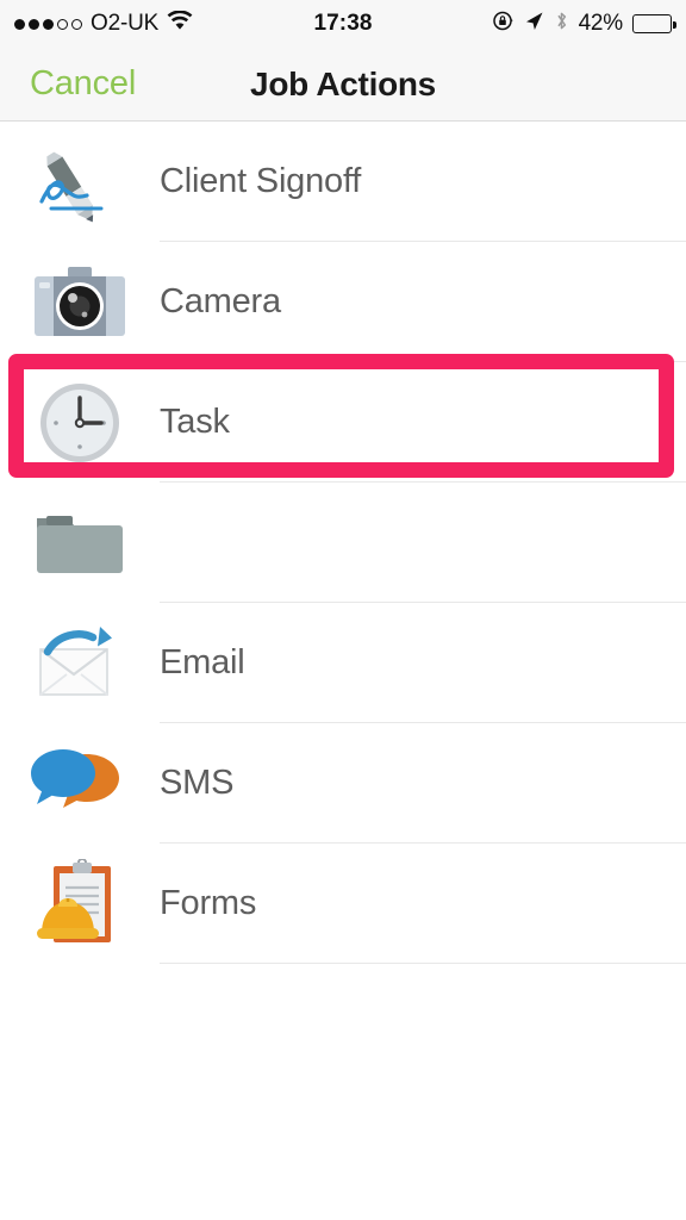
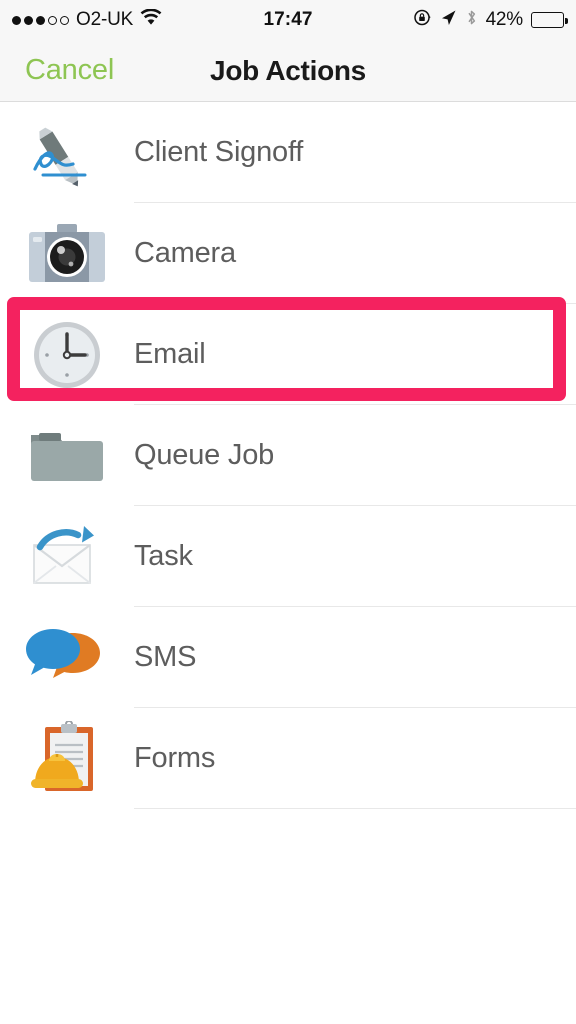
  O2-UK
- 17:38
+ 17:47
  42%
  Cancel
  Job Actions
  Client Signoff
  Camera
- Task
+ Email
+ Queue Job
- Email
+ Task
  SMS
  Forms
